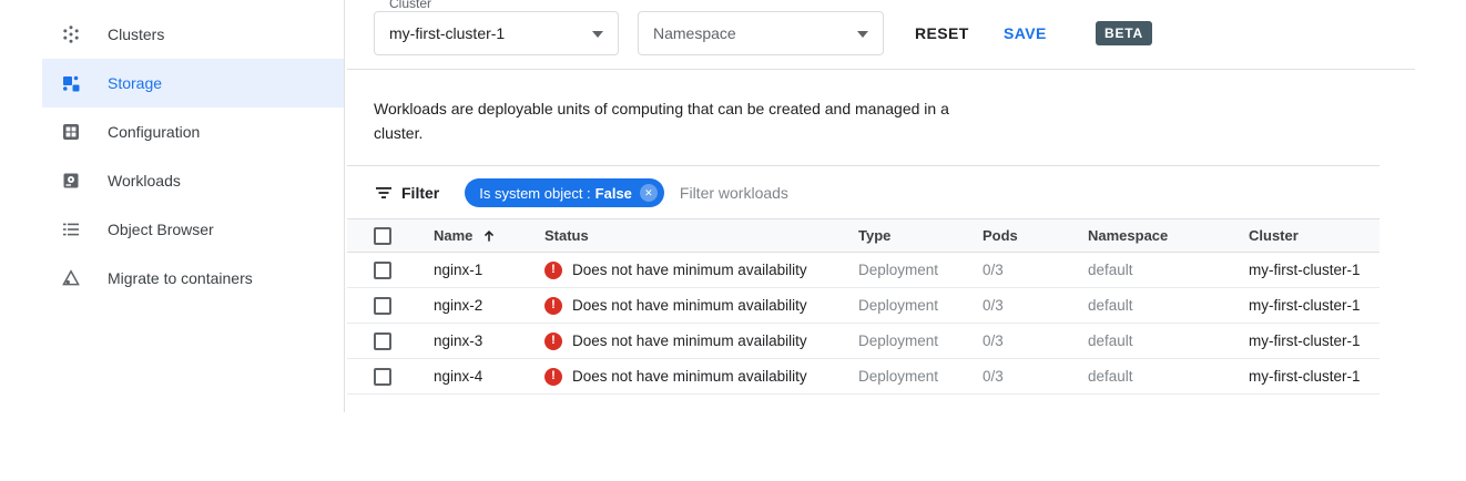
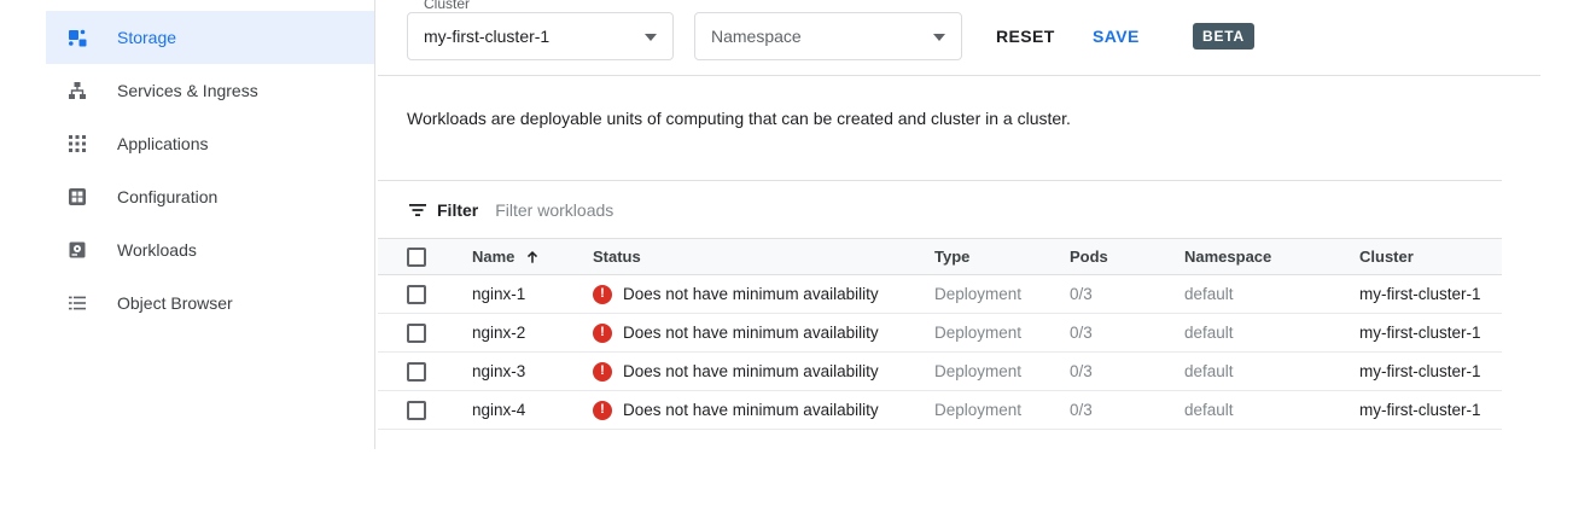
- Clusters
  Storage
+ Services & Ingress
+ Applications
  Configuration
  Workloads
  Object Browser
- Migrate to containers
  Cluster
  my-first-cluster-1
  Namespace
  RESET
  SAVE
  BETA
- Workloads are deployable units of computing that can be created and managed in a cluster.
+ Workloads are deployable units of computing that can be created and cluster in a cluster.
  Filter
- Is system object :
- False
- ✕
  Filter workloads
  Name
  Status
  Type
  Pods
  Namespace
  Cluster
  nginx-1
  !
  Does not have minimum availability
  Deployment
  0/3
  default
  my-first-cluster-1
  nginx-2
  !
  Does not have minimum availability
  Deployment
  0/3
  default
  my-first-cluster-1
  nginx-3
  !
  Does not have minimum availability
  Deployment
  0/3
  default
  my-first-cluster-1
  nginx-4
  !
  Does not have minimum availability
  Deployment
  0/3
  default
  my-first-cluster-1
